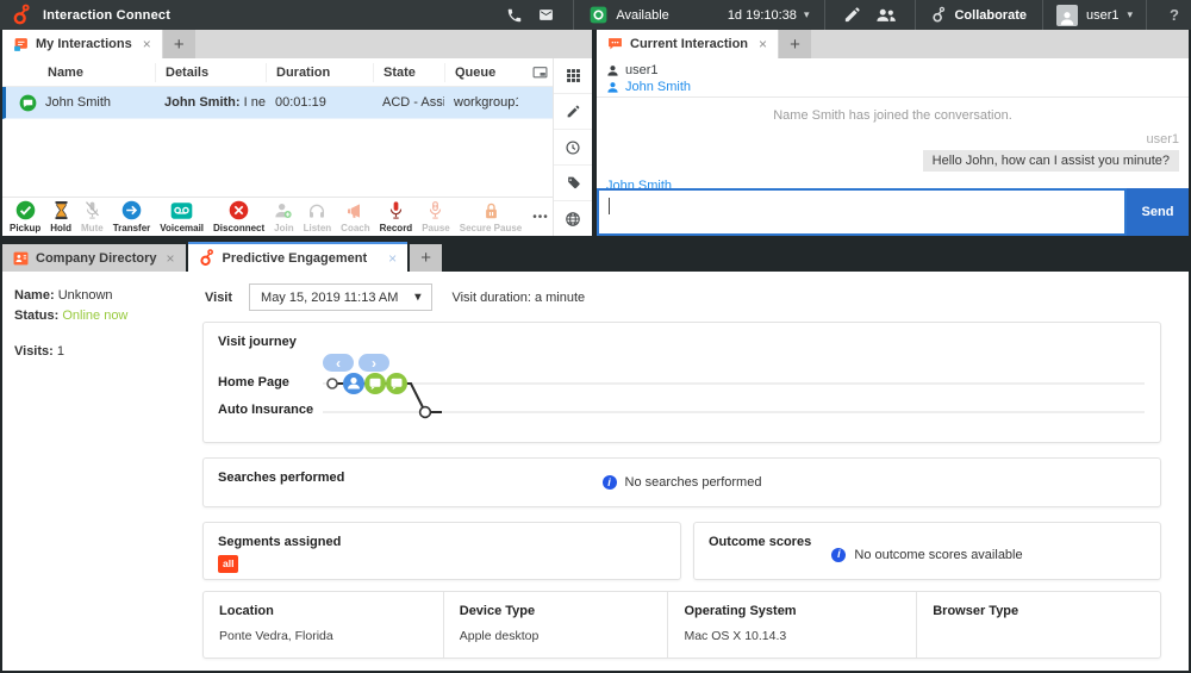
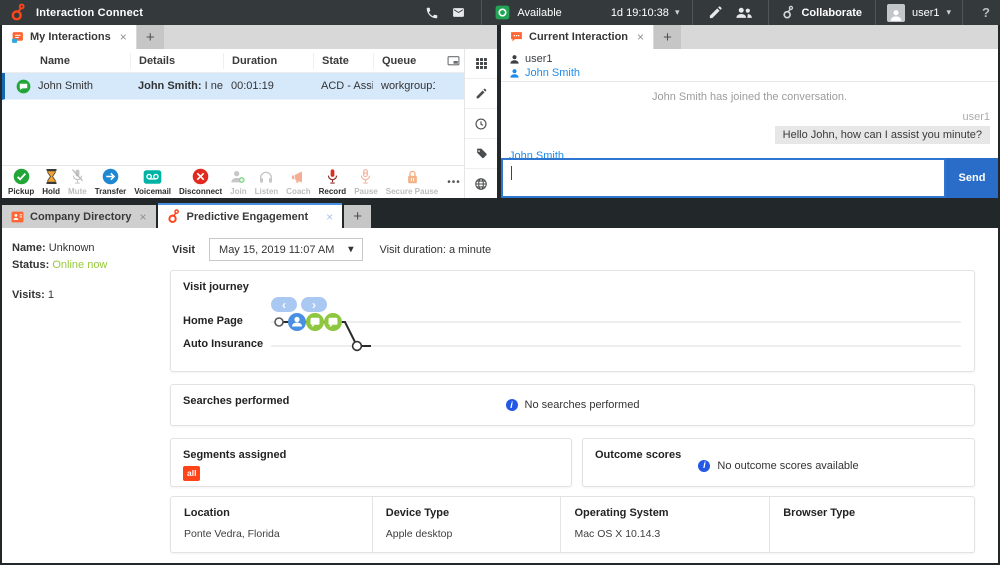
  Interaction Connect
  Available
  1d 19:10:38
  ▾
  Collaborate
  user1
  ▾
  ?
  My Interactions
  ×
  +
  Name
  Details
  Duration
  State
  Queue
  John Smith
  John Smith: I ne
  00:01:19
  ACD - Assi
  workgroup
  Pickup
  Hold
  Mute
  Transfer
  Voicemail
  Disconnect
  Join
  Listen
  Coach
  Record
  Pause
  Secure Pause
  •••
  Current Interaction
  ×
  +
  user1
  John Smith
- Name Smith has joined the conversation.
+ John Smith has joined the conversation.
  user1
  Hello John, how can I assist you minute?
  John Smith
  Send
  Company Directory
  ×
  Predictive Engagement
  ×
  +
  Name: Unknown
  Status: Online now
  Visits: 1
  Visit
- May 15, 2019 11:13 AM
+ May 15, 2019 11:07 AM
  ▾
  Visit duration: a minute
  Visit journey
  ‹
  ›
  Home Page
  Auto Insurance
  Searches performed
  i
  No searches performed
  Segments assigned
  all
  Outcome scores
  i
  No outcome scores available
  Location
  Ponte Vedra, Florida
  Device Type
  Apple desktop
  Operating System
  Mac OS X 10.14.3
  Browser Type
